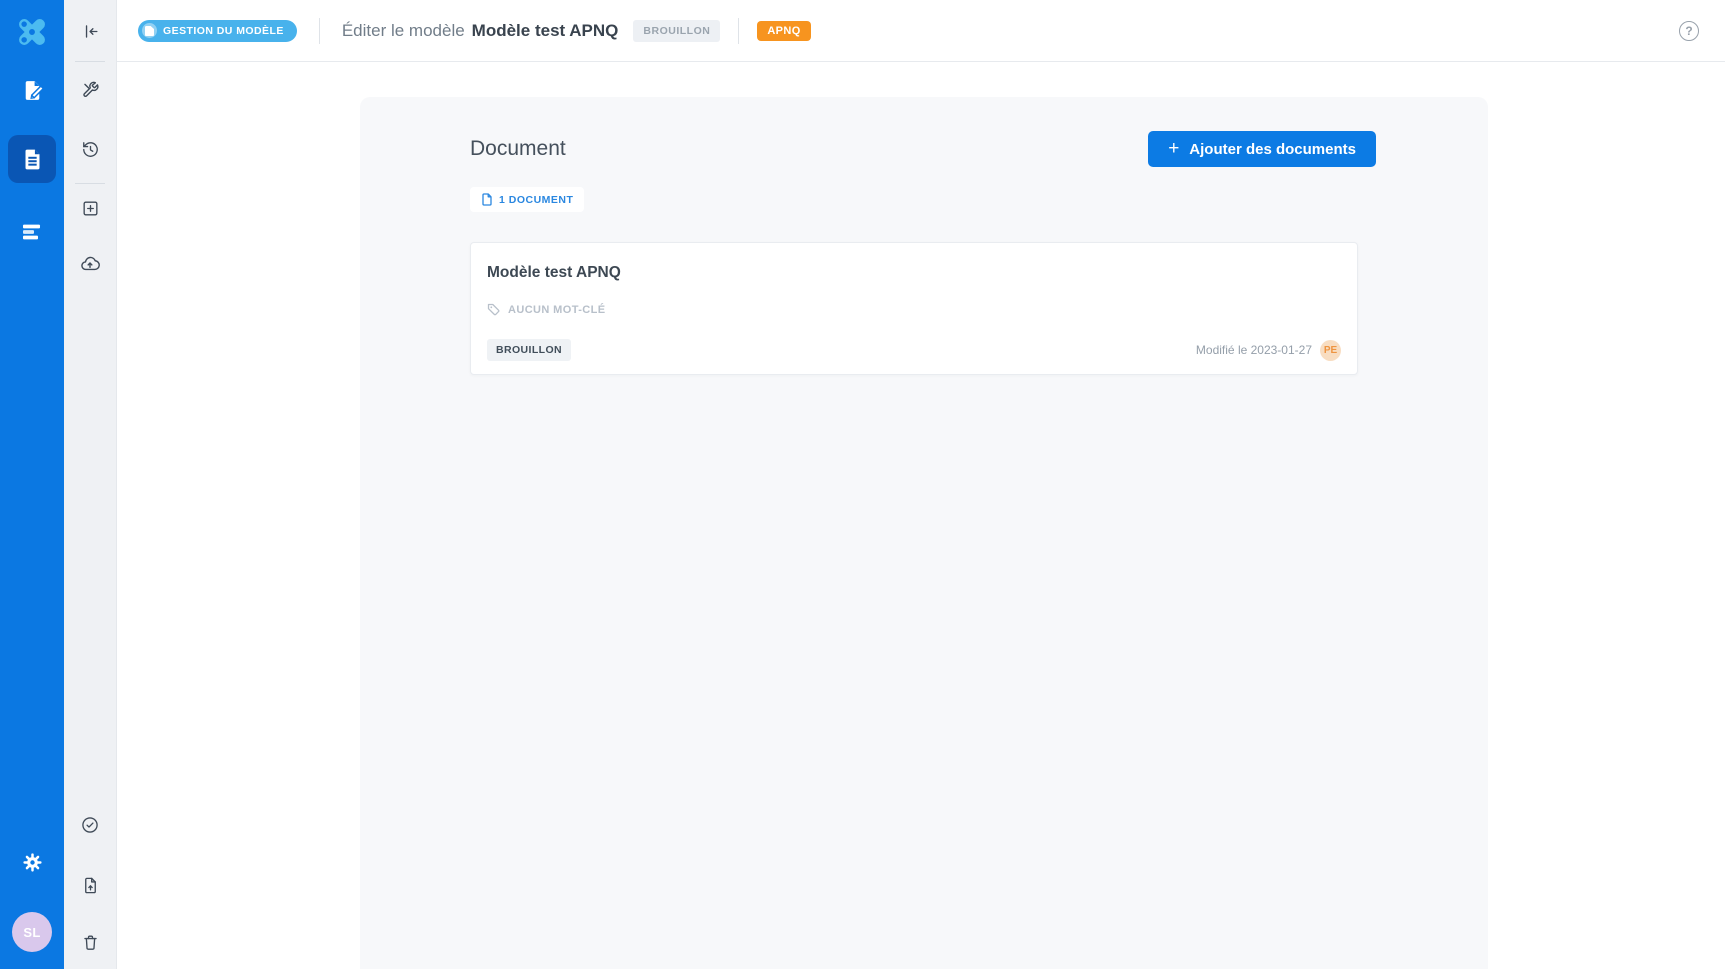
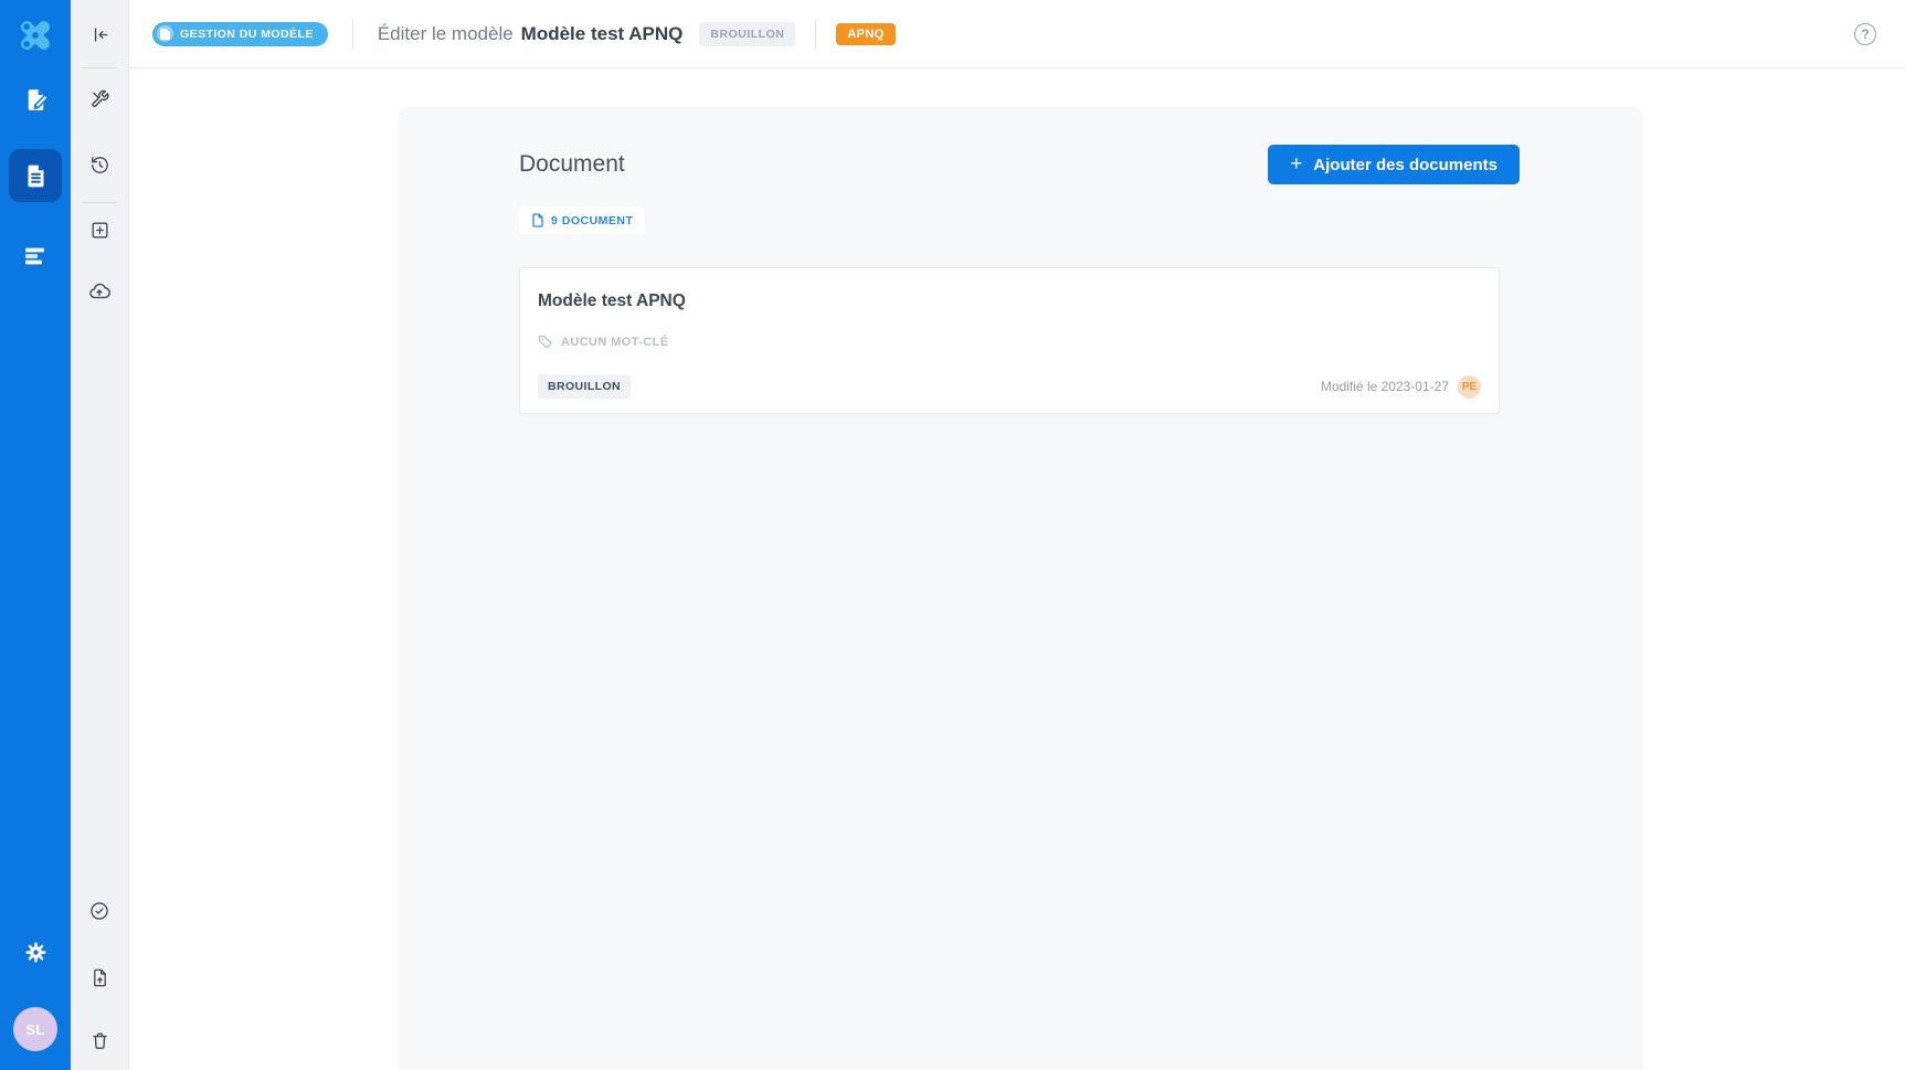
  SL
  GESTION DU MODÈLE
  Éditer le modèle
  Modèle test APNQ
  BROUILLON
  APNQ
  ?
  Document
  +
  Ajouter des documents
- 1 DOCUMENT
+ 9 DOCUMENT
  Modèle test APNQ
  AUCUN MOT-CLÉ
  BROUILLON
  Modifié le 2023-01-27
  PE
